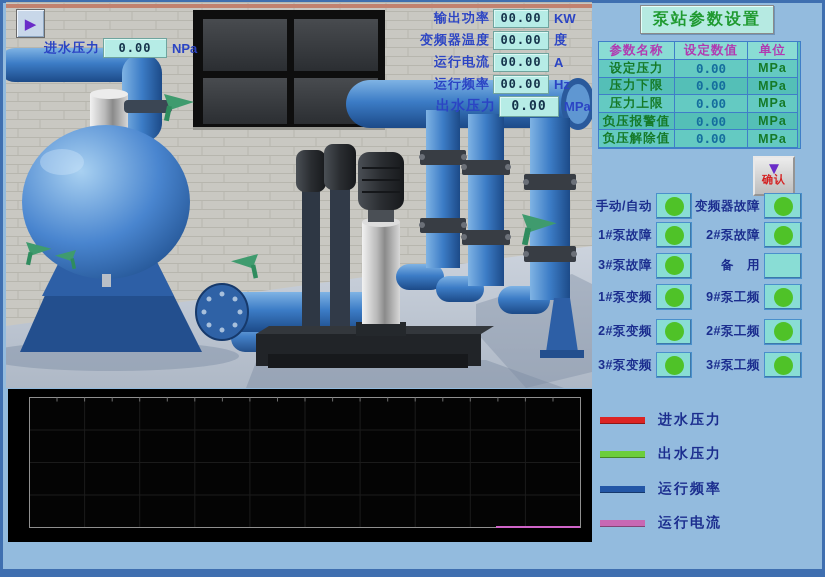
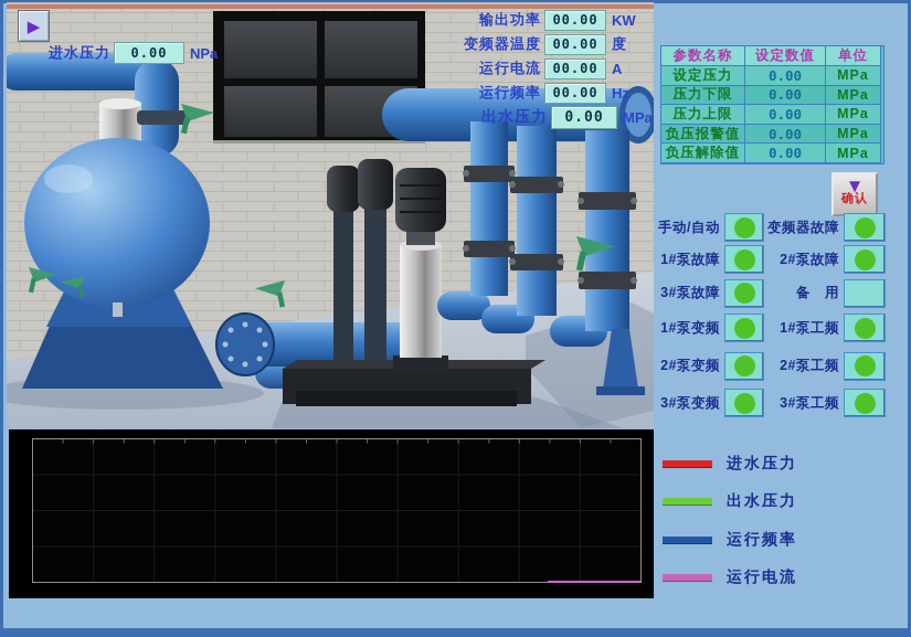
  ▶
  进水压力
  0.00
  NPa
  输出功率
  00.00
  KW
  变频器温度
  00.00
  度
  运行电流
  00.00
  A
  运行频率
  00.00
  Hz
  出水压力
  0.00
  MPa
- 泵站参数设置
  参数名称
  设定数值
  单位
  设定压力
  0.00
  MPa
  压力下限
  0.00
  MPa
  压力上限
  0.00
  MPa
  负压报警值
  0.00
  MPa
  负压解除值
  0.00
  MPa
  ▼
  确认
  手动/自动
  变频器故障
  1#泵故障
  2#泵故障
  3#泵故障
  备 用
  1#泵变频
- 9#泵工频
+ 1#泵工频
  2#泵变频
  2#泵工频
  3#泵变频
  3#泵工频
  进水压力
  出水压力
  运行频率
  运行电流
